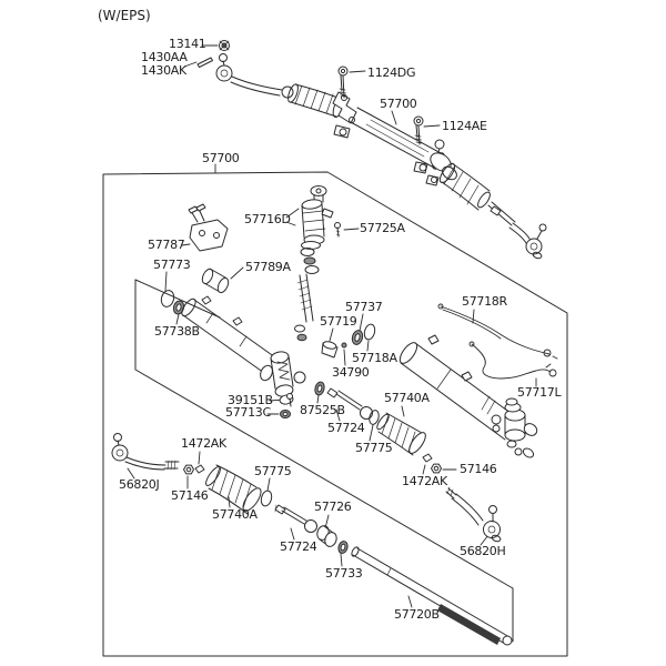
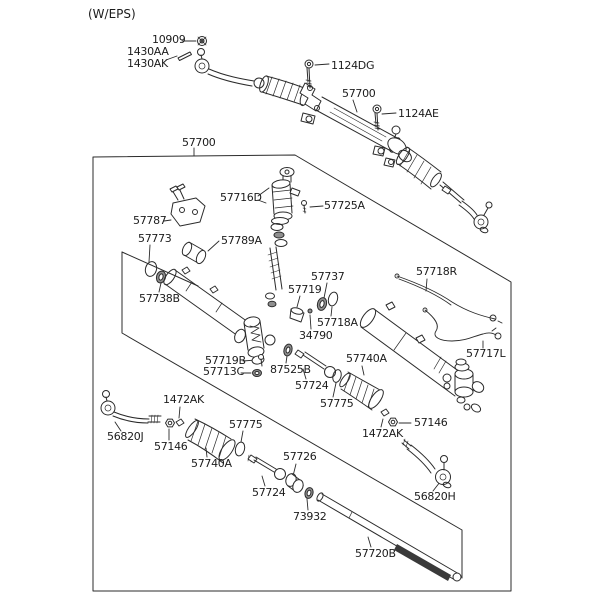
  (W/EPS)
- 13141
+ 10909
  1430AA
  1430AK
  1124DG
  57700
  1124AE
  57700
  57716D
  57725A
  57787
  57773
  57789A
  57738B
  57737
  57719
  57718A
  34790
  57718R
  57717L
- 39151B
+ 57719B
  57713C
  87525B
  57724
  57740A
  57775
  1472AK
  57146
  56820H
  1472AK
  56820J
  57146
  57740A
  57775
  57726
  57724
- 57733
+ 73932
  57720B
